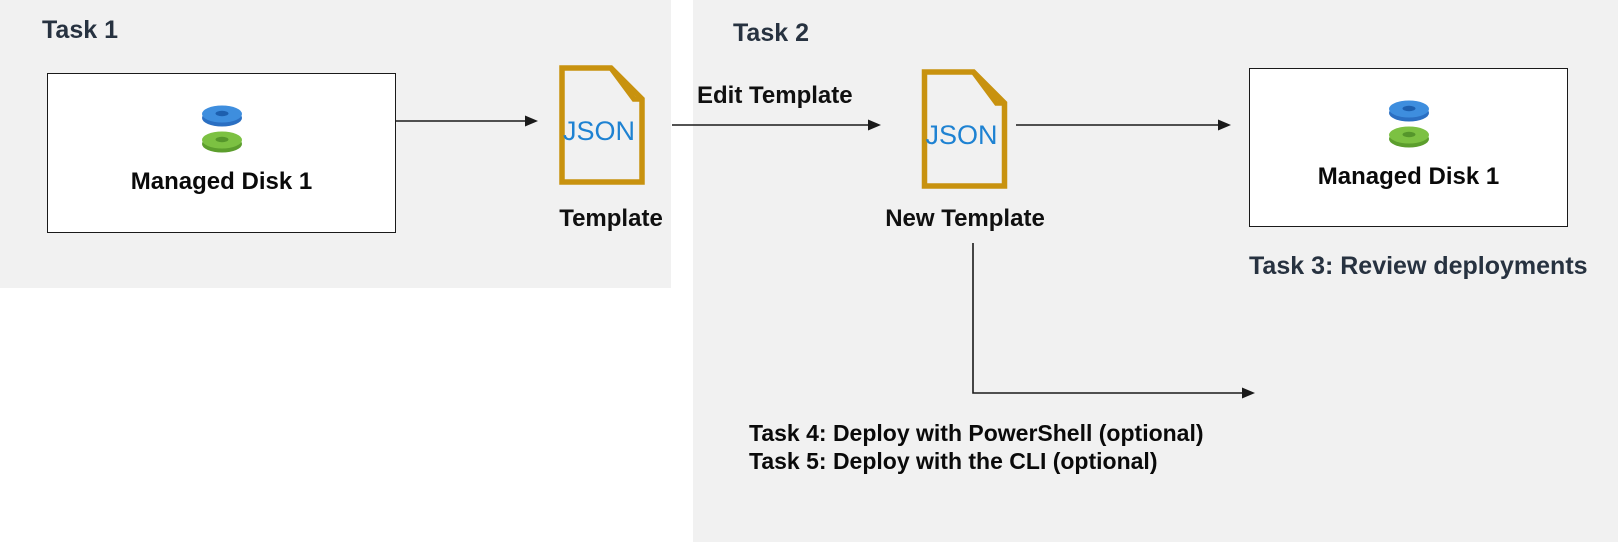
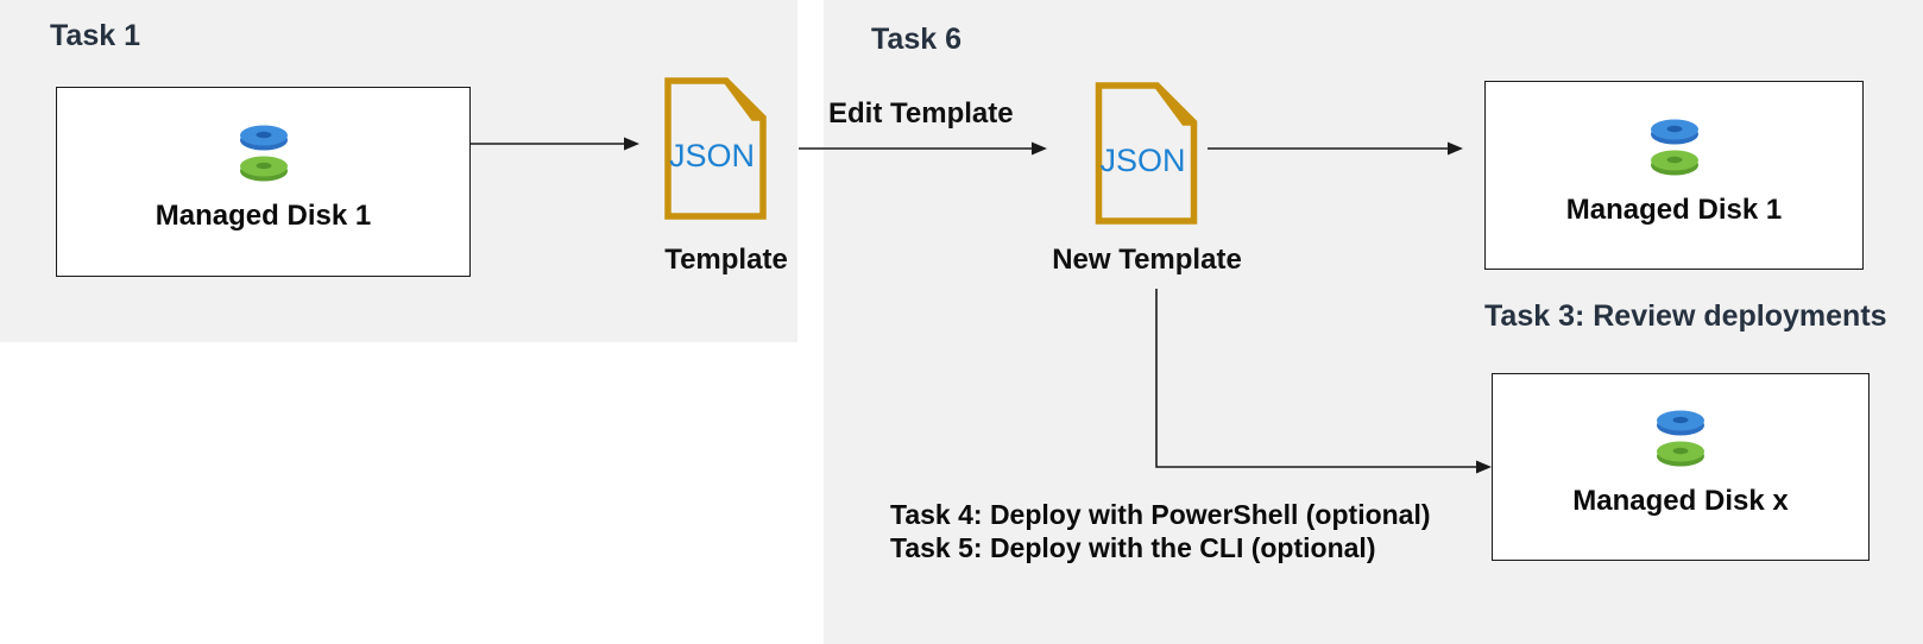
  Task 1
  Managed Disk 1
  JSON
  Template
- Task 2
+ Task 6
  Edit Template
  JSON
  New Template
  Managed Disk 1
  Task 3: Review deployments
+ Managed Disk x
  Task 4: Deploy with PowerShell (optional)
  Task 5: Deploy with the CLI (optional)
